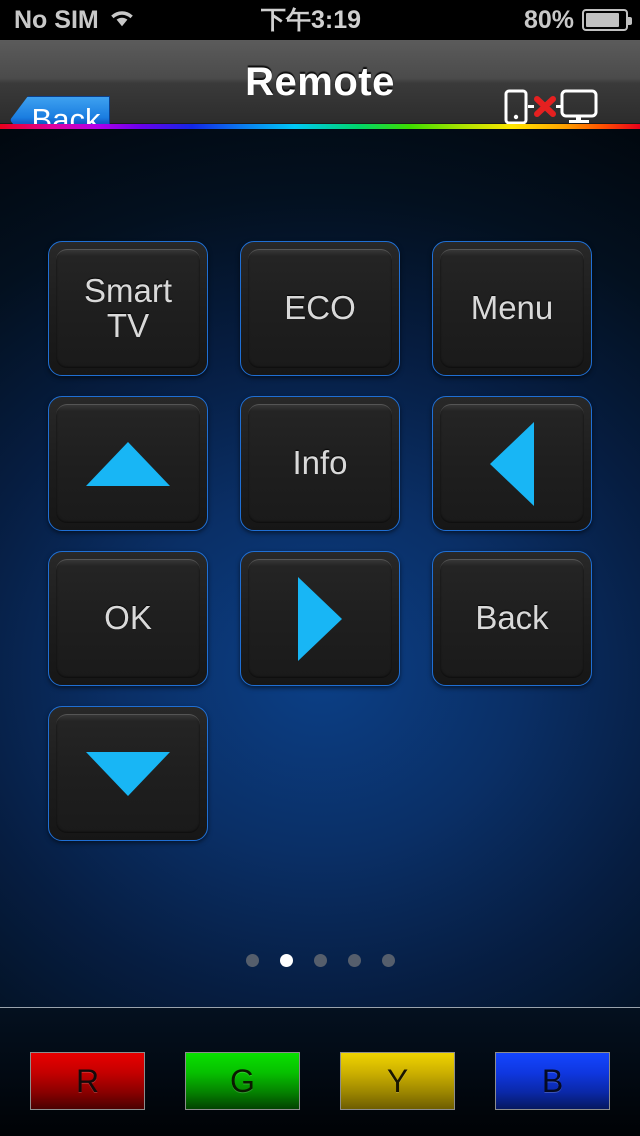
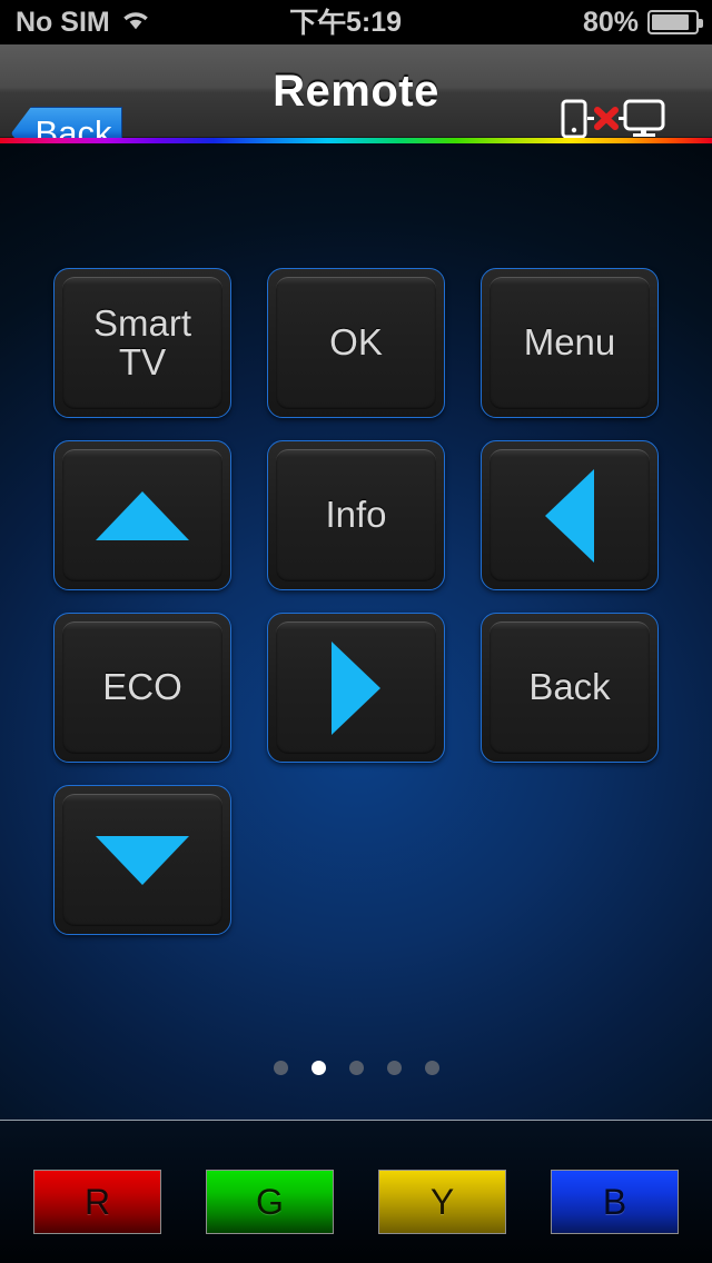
  No SIM
- 下午3:19
+ 下午5:19
  80%
  Remote
  Back
  Smart
  TV
- ECO
+ OK
  Menu
  Info
- OK
+ ECO
  Back
  R
  G
  Y
  B
